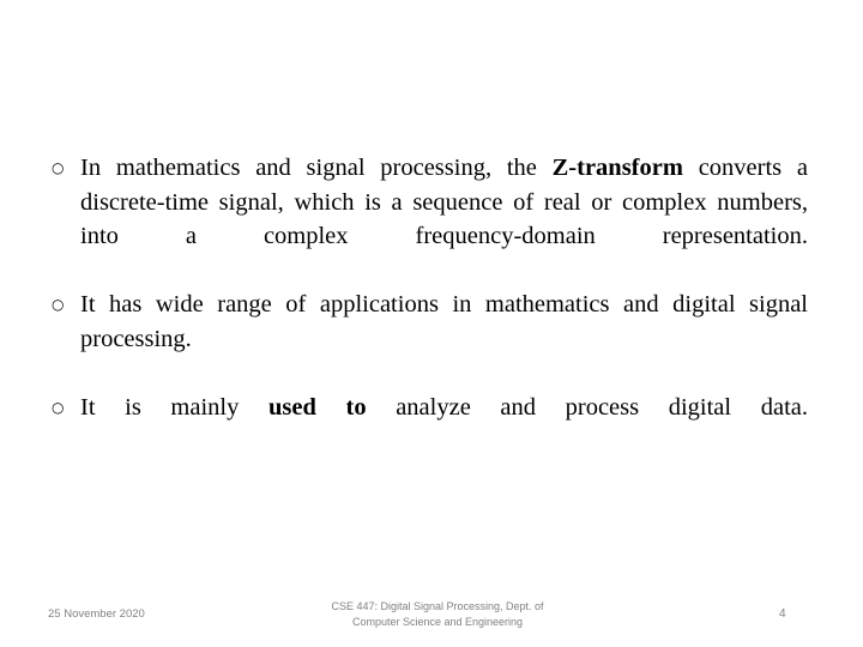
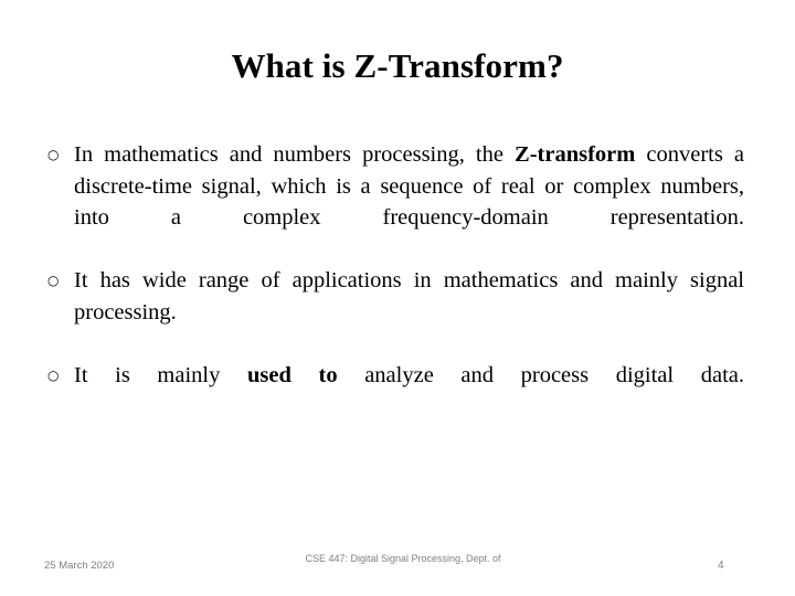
+ What is Z-Transform?
  ○
- In mathematics and signal processing, the Z-transform converts a discrete-time signal, which is a sequence of real or complex numbers, into a complex frequency-domain representation.
+ In mathematics and numbers processing, the Z-transform converts a discrete-time signal, which is a sequence of real or complex numbers, into a complex frequency-domain representation.
  ○
- It has wide range of applications in mathematics and digital signal processing.
+ It has wide range of applications in mathematics and mainly signal processing.
  ○
  It is mainly used to analyze and process digital data.
- 25 November 2020
+ 25 March 2020
  CSE 447: Digital Signal Processing, Dept. of
- Computer Science and Engineering
  4
